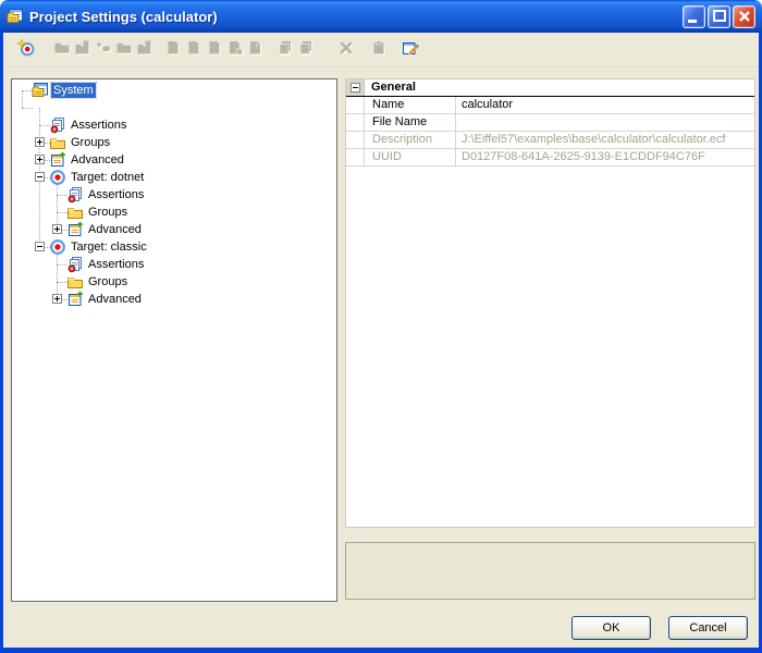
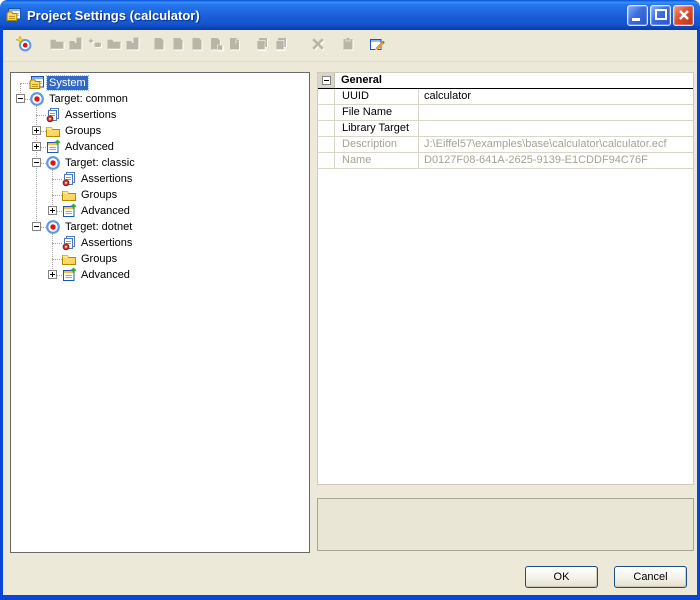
  Project Settings (calculator)
  System
+ Target: common
  Assertions
  Groups
  Advanced
- Target: dotnet
+ Target: classic
  Assertions
  Groups
  Advanced
- Target: classic
+ Target: dotnet
  Assertions
  Groups
  Advanced
  General
- Name
+ UUID
  calculator
  File Name
+ Library Target
  Description
  J:\Eiffel57\examples\base\calculator\calculator.ecf
- UUID
+ Name
  D0127F08-641A-2625-9139-E1CDDF94C76F
  OK
  Cancel
